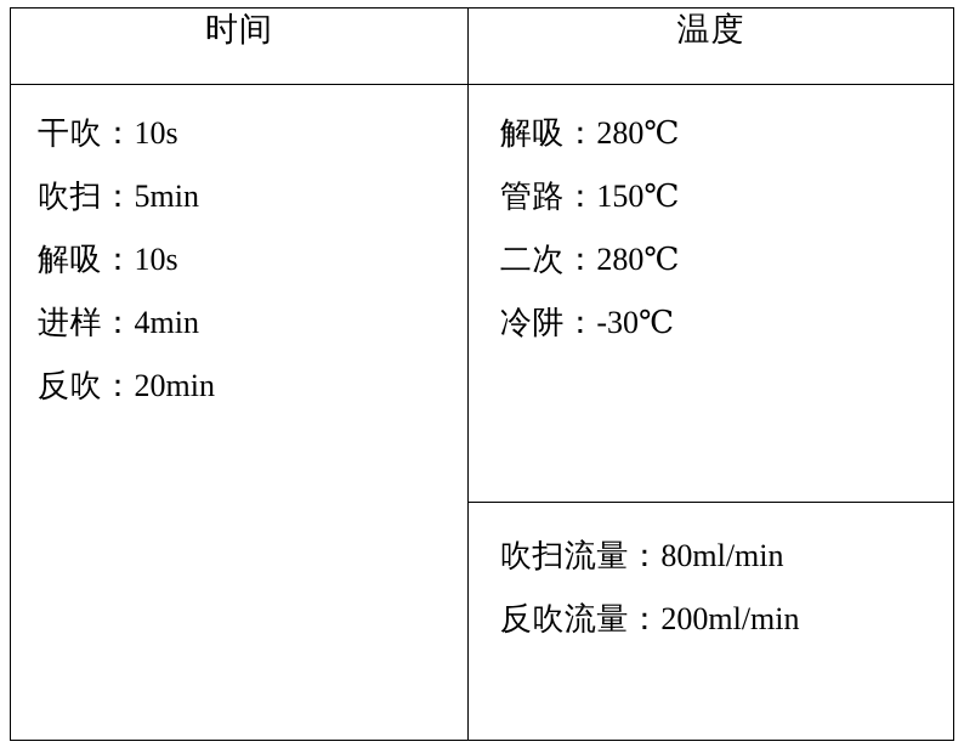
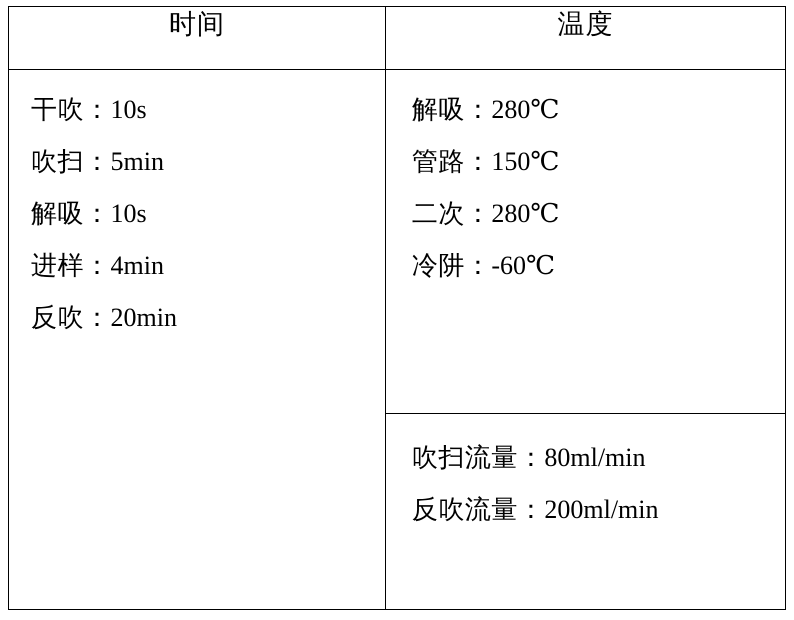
  时间	温度
- 干吹：10s 吹扫：5min 解吸：10s 进样：4min 反吹：20min	解吸：280℃ 管路：150℃ 二次：280℃ 冷阱：-30℃
+ 干吹：10s 吹扫：5min 解吸：10s 进样：4min 反吹：20min	解吸：280℃ 管路：150℃ 二次：280℃ 冷阱：-60℃
  吹扫流量：80ml/min 反吹流量：200ml/min
